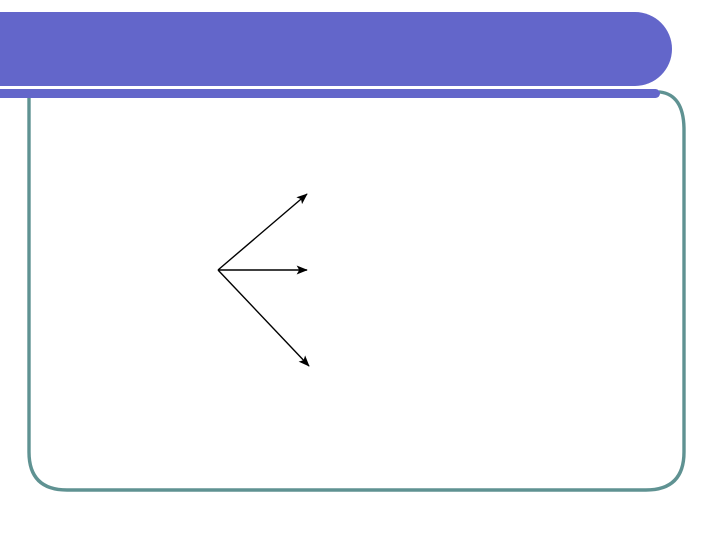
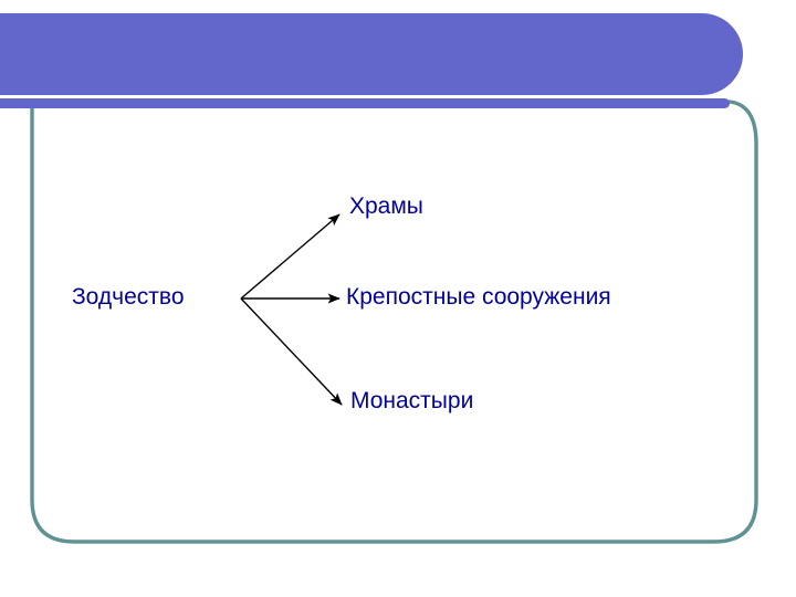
+ Зодчество
+ Храмы
+ Крепостные сооружения
+ Монастыри
